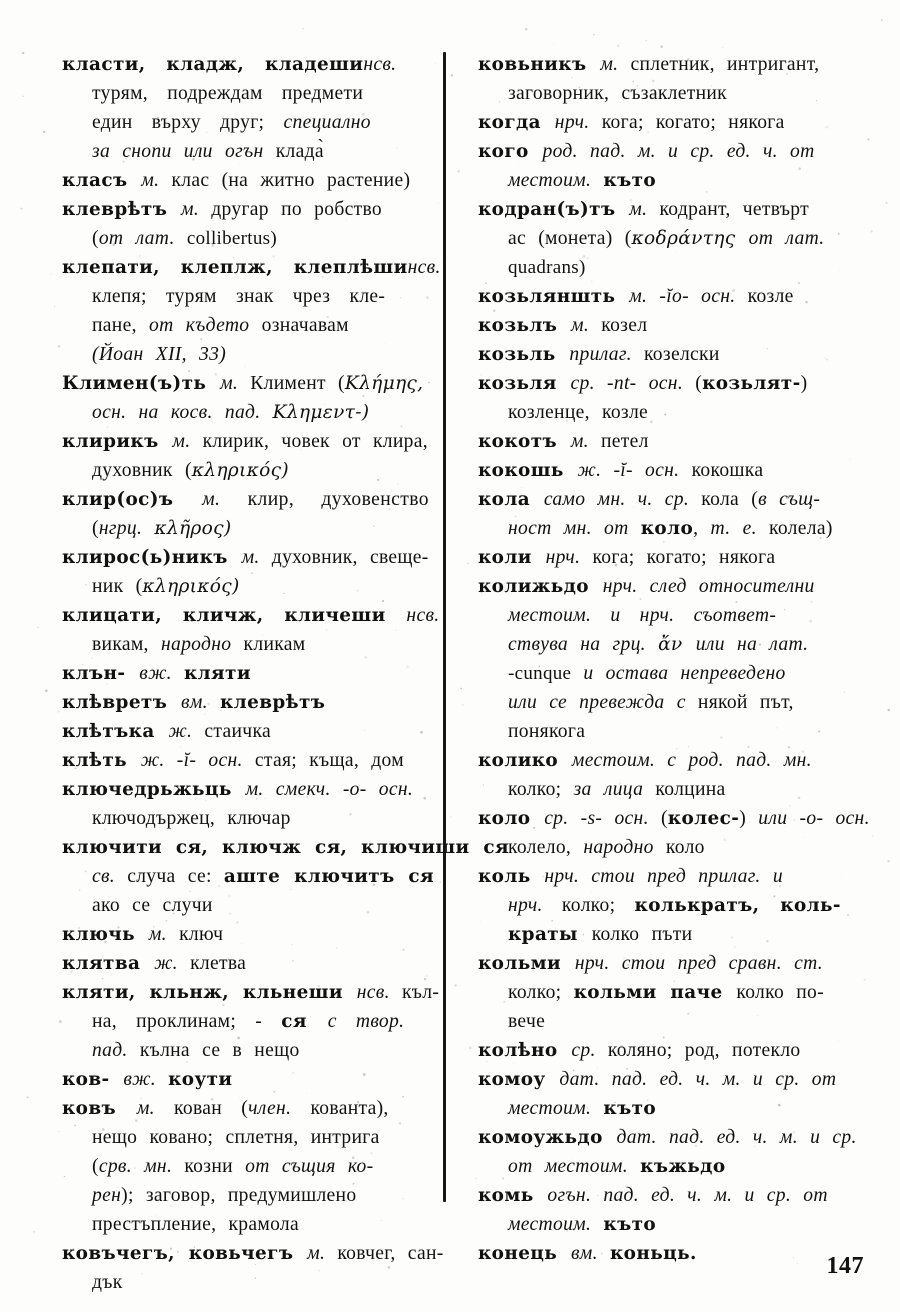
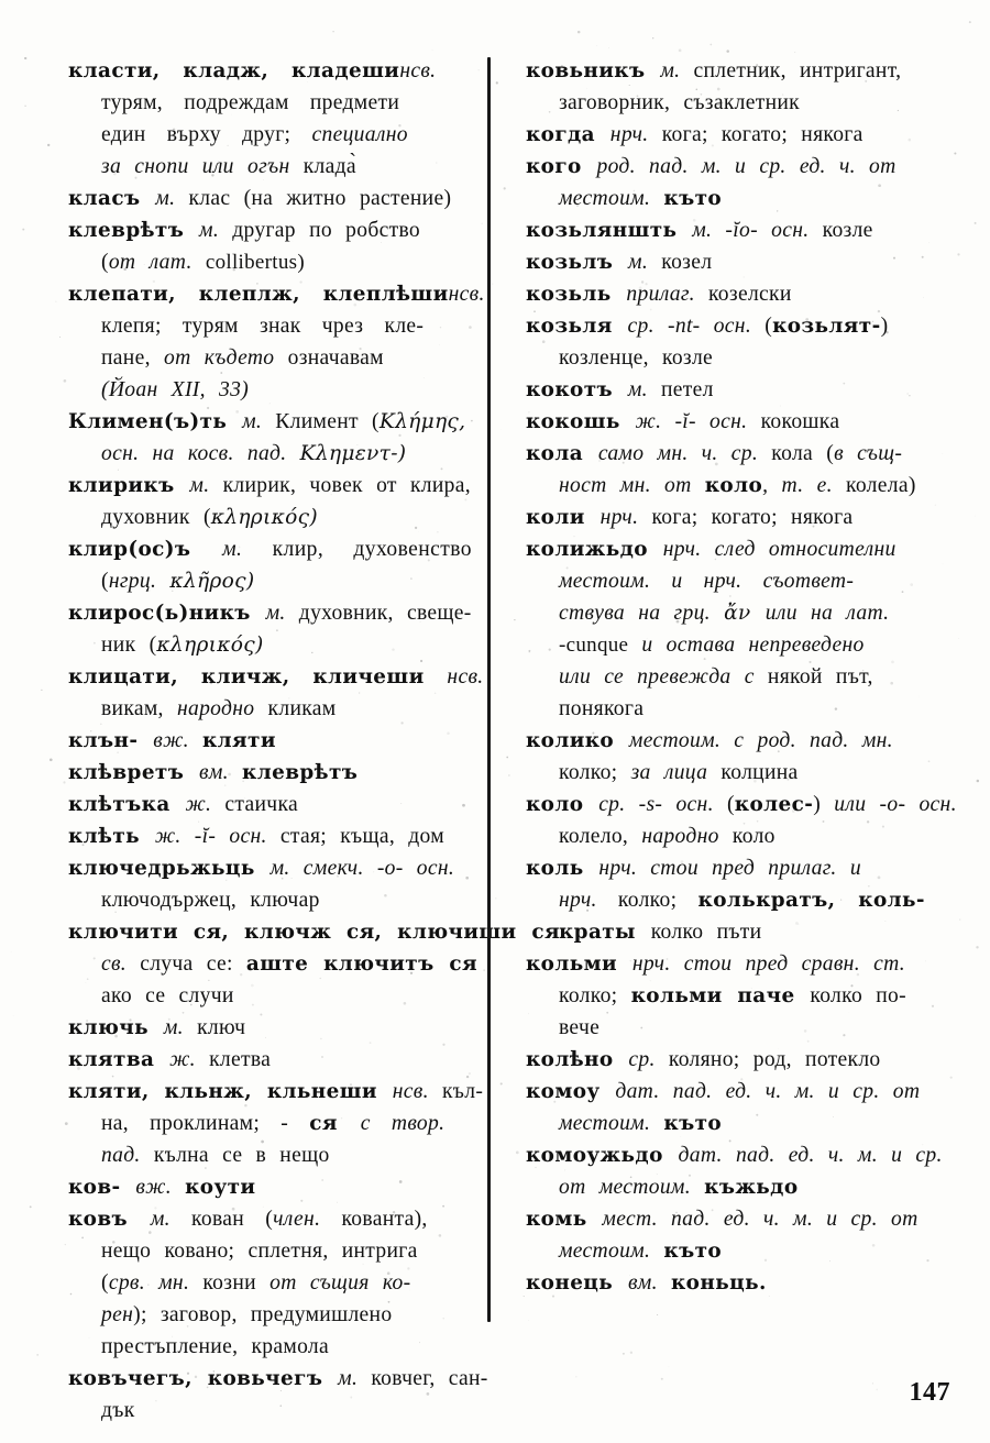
  класти, кладж, кладешинсв.
  турям, подреждам предмети
  един върху друг; специално
  за снопи или огън клада̀
  класъ м. клас (на житно растение)
  клеврѣтъ м. другар по робство
  (от лат. collibertus)
  клепати, клеплж, клеплѣшинсв.
  клепя; турям знак чрез кле-
  пане, от където означавам
  (Йоан XII, 33)
  Климен(ъ)ть м. Климент (Κλήμης,
  осн. на косв. пад. Κλημεντ-)
  клирикъ м. клирик, човек от клира,
  духовник (κληρικός)
  клир(ос)ъ м. клир, духовенство
  (нгрц. κλῆρος)
  клирос(ь)никъ м. духовник, свеще-
  ник (κληρικός)
  клицати, кличж, кличеши нсв.
  викам, народно кликам
  клън- вж. кляти
  клѣвретъ вм. клеврѣтъ
  клѣтъка ж. стаичка
  клѣть ж. -ĭ- осн. стая; къща, дом
  ключедрьжьць м. смекч. -о- осн.
  ключодържец, ключар
  ключити ся, ключж ся, ключии ся
  св. случа се: аште ключитъ ся
  ако се случи
  ключь м. ключ
  клятва ж. клетва
  кляти, кльнж, кльнеши нсв. къл-
  на, проклинам; - ся с твор.
  пад. кълна се в нещо
  ков- вж. коути
  ковъ м. кован (член. кованта),
  нещо ковано; сплетня, интрига
  (срв. мн. козни от същия ко-
  рен); заговор, предумишлено
  престъпление, крамола
  ковъчегъ, ковьчегъ м. ковчег, сан-
  дък
  ковьникъ м. сплетник, интригант,
  заговорник, съзаклетник
  когда нрч. кога; когато; някога
  кого род. пад. м. и ср. ед. ч. от
  местоим. къто
- кодран(ъ)тъ м. кодрант, четвърт
- ас (монета) (κοδράντης от лат.
- quadrans)
  козьляншть м. -ĭo- осн. козле
  козьлъ м. козел
  козьль прилаг. козелски
  козьля ср. -nt- осн. (козьлят-)
  козленце, козле
  кокотъ м. петел
  кокошь ж. -ĭ- осн. кокошка
  кола само мн. ч. ср. кола (в същ-
  ност мн. от коло, т. е. колела)
  коли нрч. кога; когато; някога
  колижьдо нрч. след относителни
  местоим. и нрч. съответ-
  ствува на грц. ἄν или на лат.
  -cunque и остава непреведено
  или се превежда с някой път,
  понякога
  колико местоим. с род. пад. мн.
  колко; за лица колцина
  коло ср. -s- осн. (колес-) или -о- осн.
  колело, народно коло
  коль нрч. стои пред прилаг. и
  нрч. колко; колькратъ, коль-
  краты колко пъти
  кольми нрч. стои пред сравн. ст.
  колко; кольми паче колко по-
  вече
  колѣно ср. коляно; род, потекло
  комоу дат. пад. ед. ч. м. и ср. от
  местоим. къто
  комоужьдо дат. пад. ед. ч. м. и ср.
  от местоим. къжьдо
- комь огън. пад. ед. ч. м. и ср. от
+ комь мест. пад. ед. ч. м. и ср. от
  местоим. къто
  конець вм. коньць.
  147
